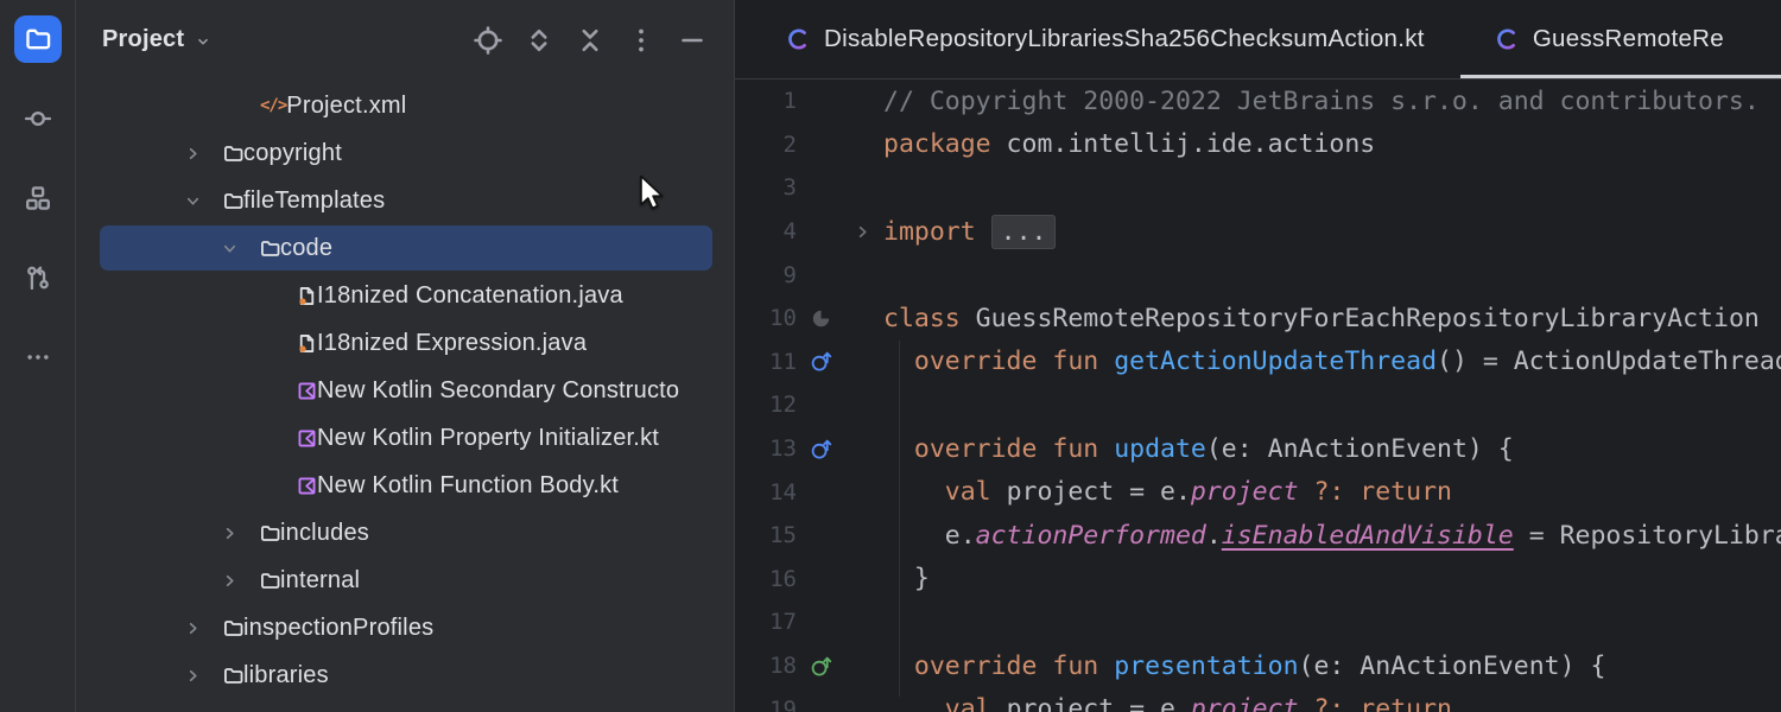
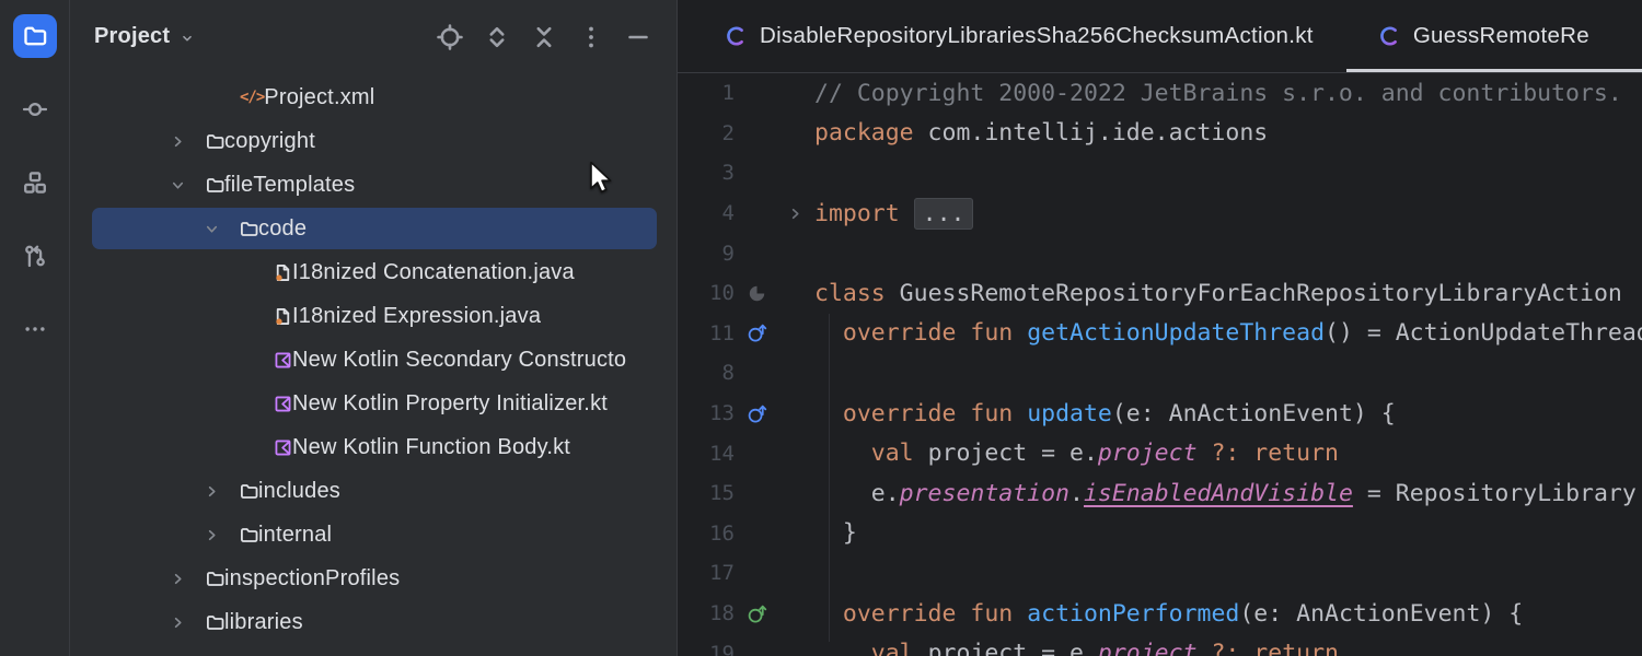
  Project
  </>
  Project.xml
  copyright
  fileTemplates
  code
  I18nized Concatenation.java
  I18nized Expression.java
  New Kotlin Secondary Constructo
  New Kotlin Property Initializer.kt
  New Kotlin Function Body.kt
  includes
  internal
  inspectionProfiles
  libraries
  DisableRepositoryLibrariesSha256ChecksumAction.kt
  GuessRemoteRe
  1
  // Copyright 2000-2022 JetBrains s.r.o. and contributors.
  2
  package com.intellij.ide.actions
  3
  4
  import ...
  9
  10
  class GuessRemoteRepositoryForEachRepositoryLibraryAction
  11
  override fun getActionUpdateThread() = ActionUpdateThrea
- 12
+ 8
  13
  override fun update(e: AnActionEvent) {
  14
  val project = e.project ?: return
  15
- e.actionPerformed.isEnabledAndVisible = RepositoryLibr
+ e.presentation.isEnabledAndVisible = RepositoryLibrary
  16
  }
  17
  18
- override fun presentation(e: AnActionEvent) {
+ override fun actionPerformed(e: AnActionEvent) {
  19
  val project = e.project ?: return
